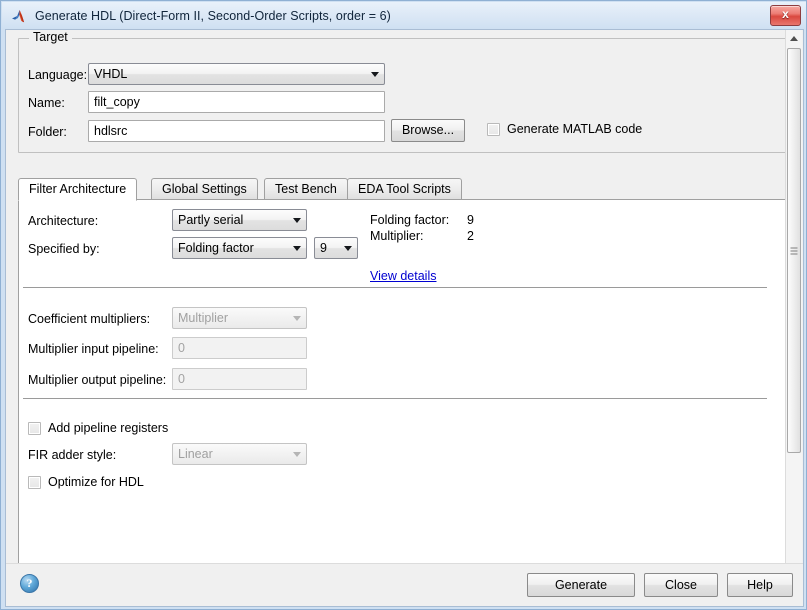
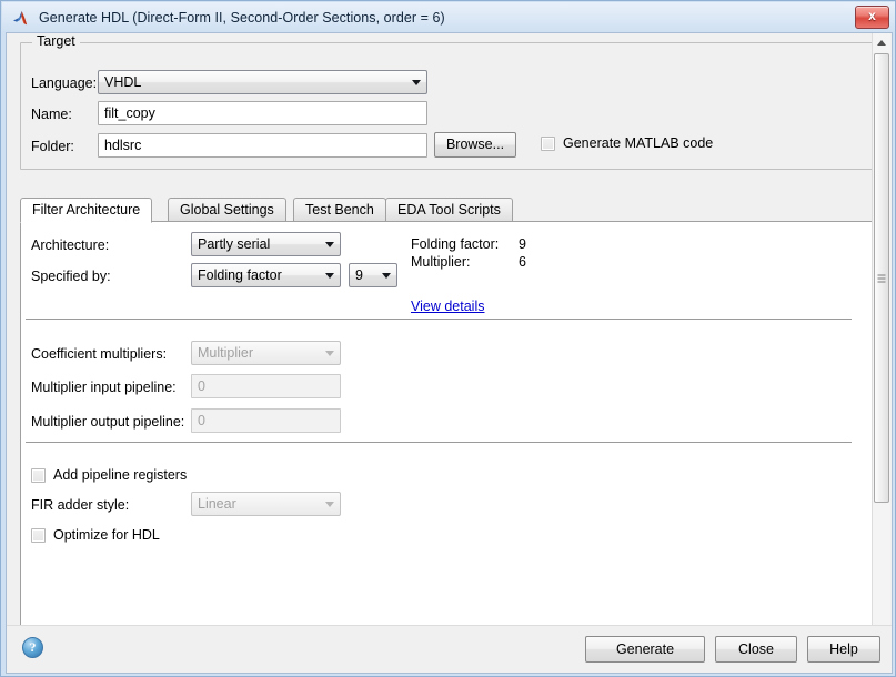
- Generate HDL (Direct-Form II, Second-Order Scripts, order = 6)
+ Generate HDL (Direct-Form II, Second-Order Sections, order = 6)
  x
  Target
  Language:
  VHDL
  Name:
  filt_copy
  Folder:
  hdlsrc
  Browse...
  Generate MATLAB code
  Filter Architecture
  Global Settings
  Test Bench
  EDA Tool Scripts
  Architecture:
  Partly serial
  Specified by:
  Folding factor
  9
  Folding factor:
  9
  Multiplier:
- 2
+ 6
  View details
  Coefficient multipliers:
  Multiplier
  Multiplier input pipeline:
  0
  Multiplier output pipeline:
  0
  Add pipeline registers
  FIR adder style:
  Linear
  Optimize for HDL
  ?
  Generate
  Close
  Help
